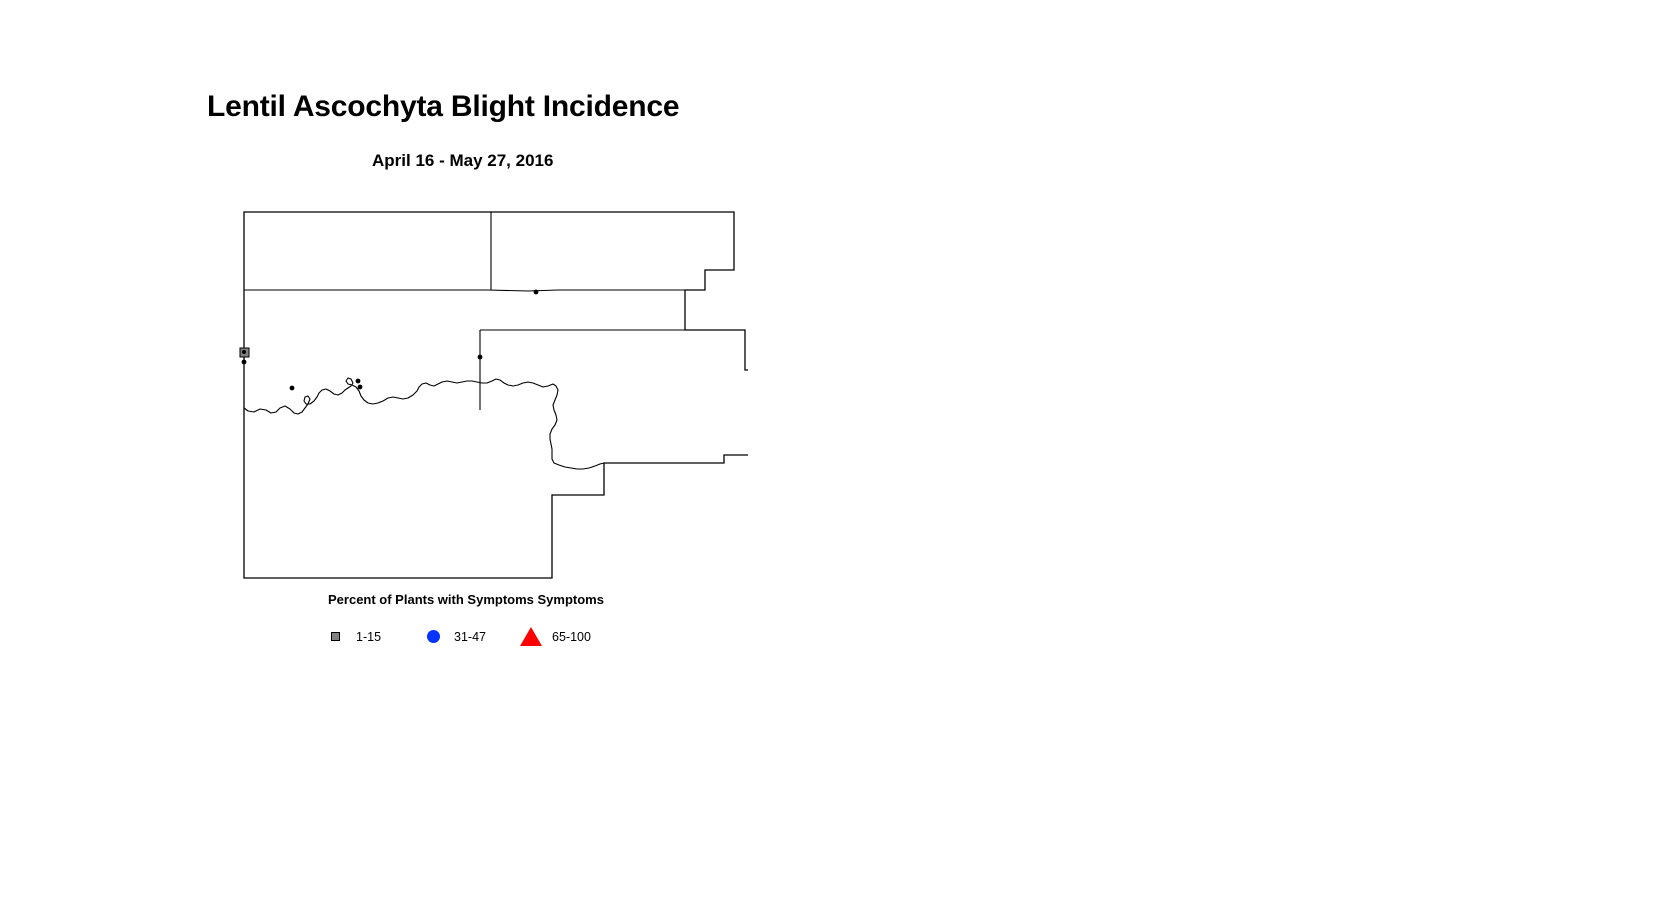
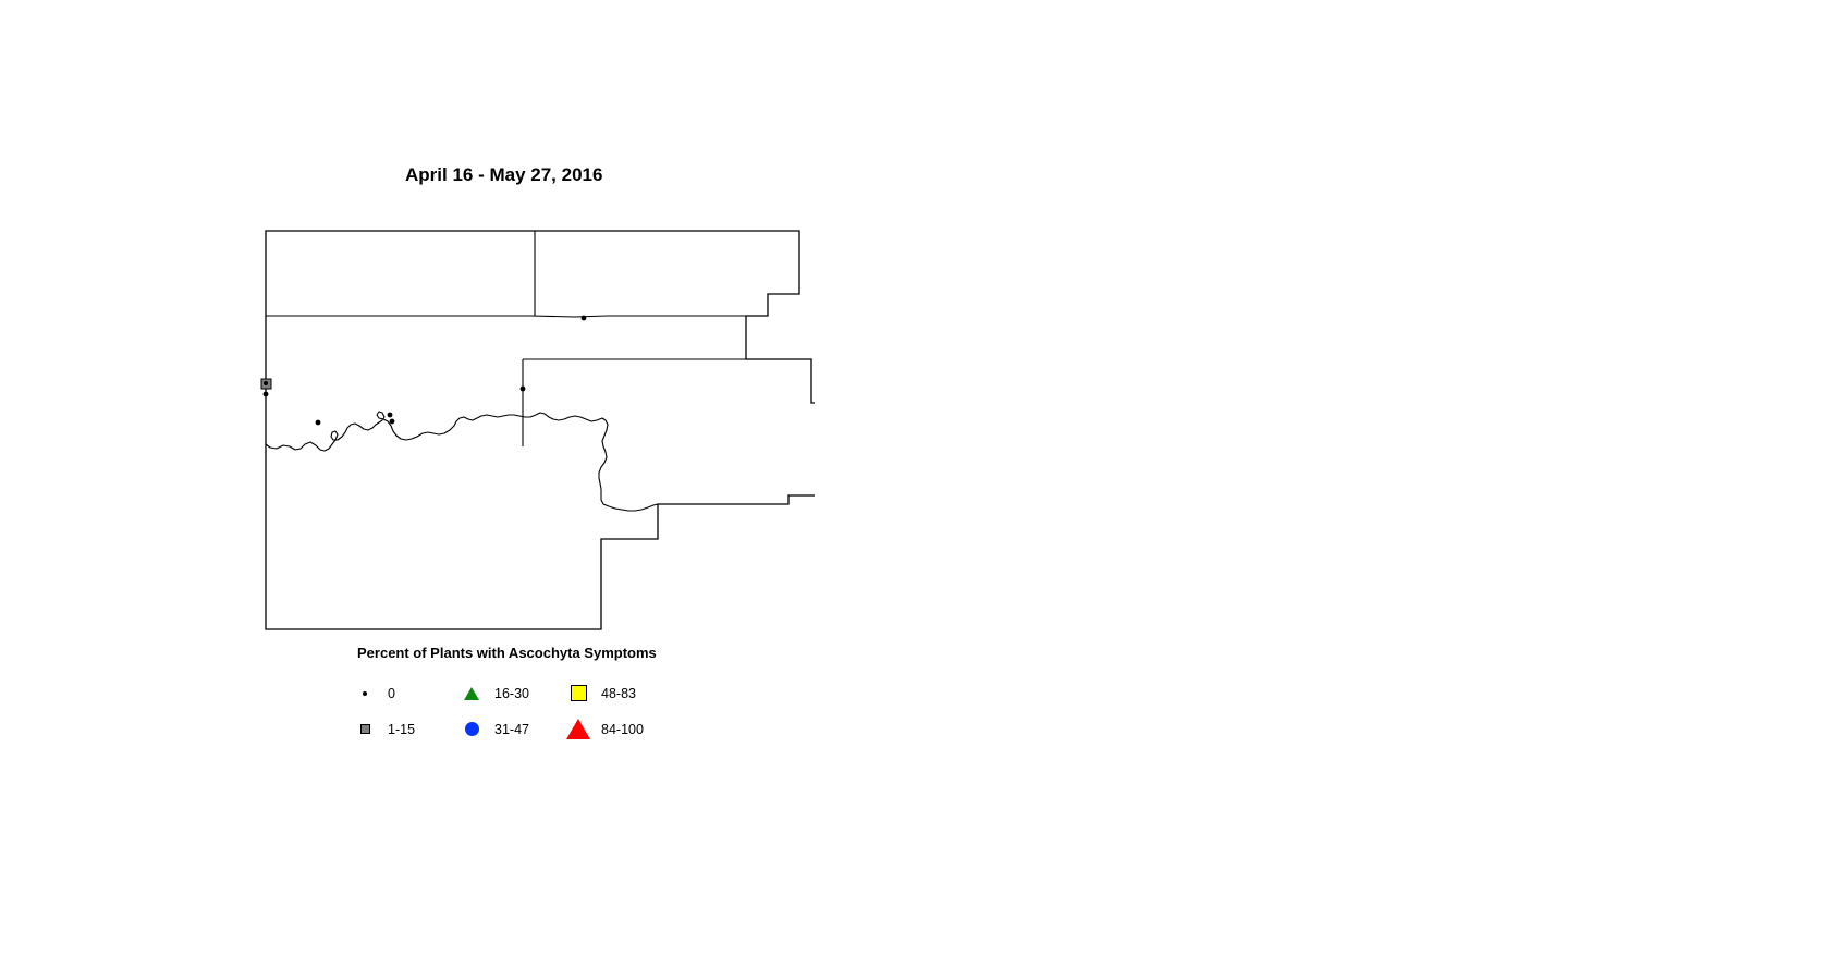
- Lentil Ascochyta Blight Incidence
  April 16 - May 27, 2016
- Percent of Plants with Symptoms Symptoms
+ Percent of Plants with Ascochyta Symptoms
+ 0
+ 16-30
+ 48-83
  1-15
  31-47
- 65-100
+ 84-100
